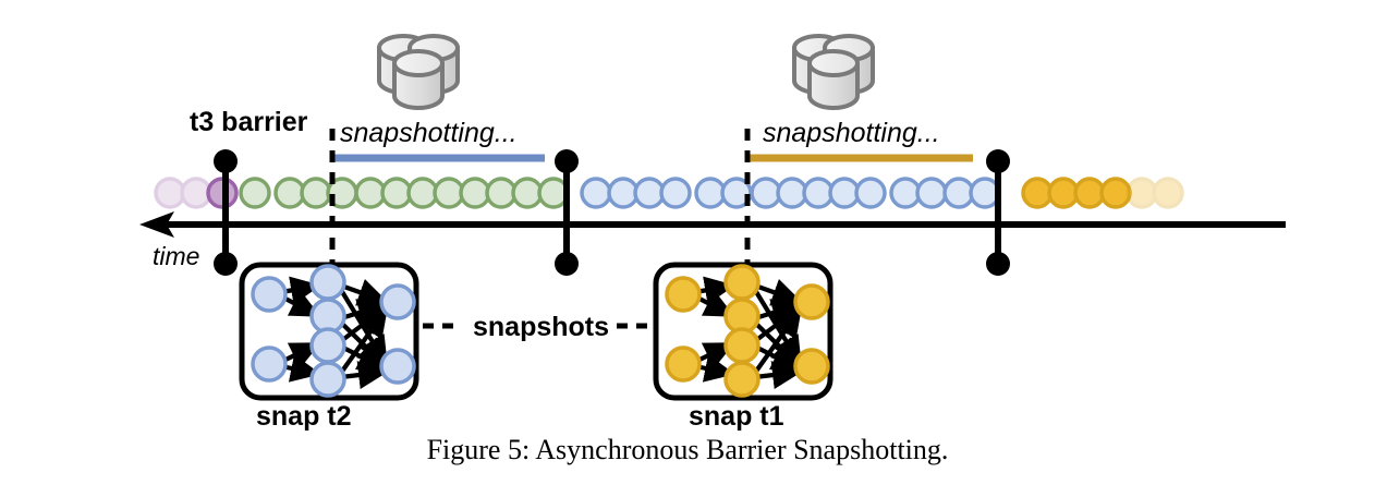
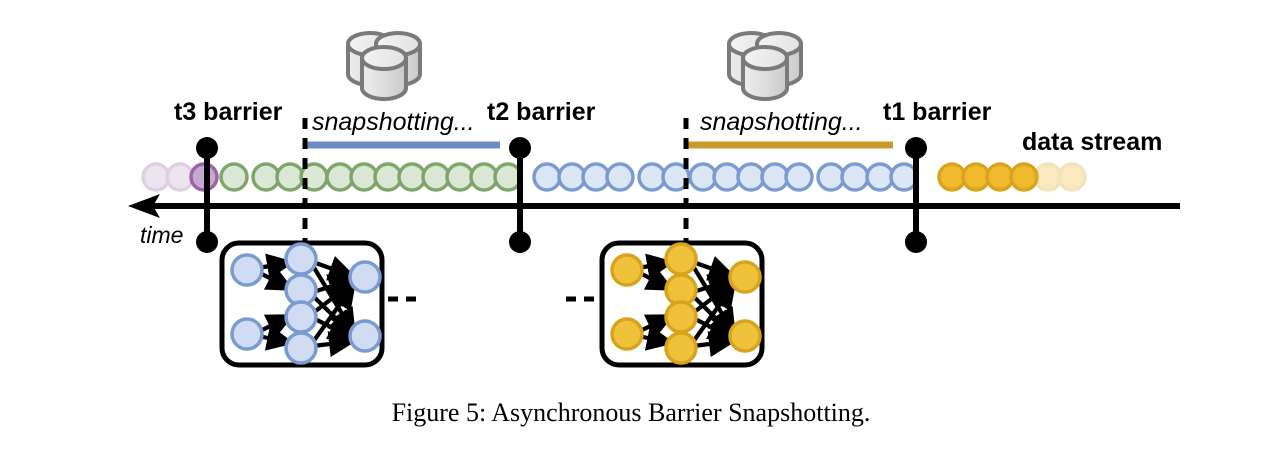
  t3 barrier
+ t2 barrier
+ t1 barrier
  snapshotting...
  snapshotting...
+ data stream
  time
- snap t2
- snap t1
- snapshots
  Figure 5: Asynchronous Barrier Snapshotting.
